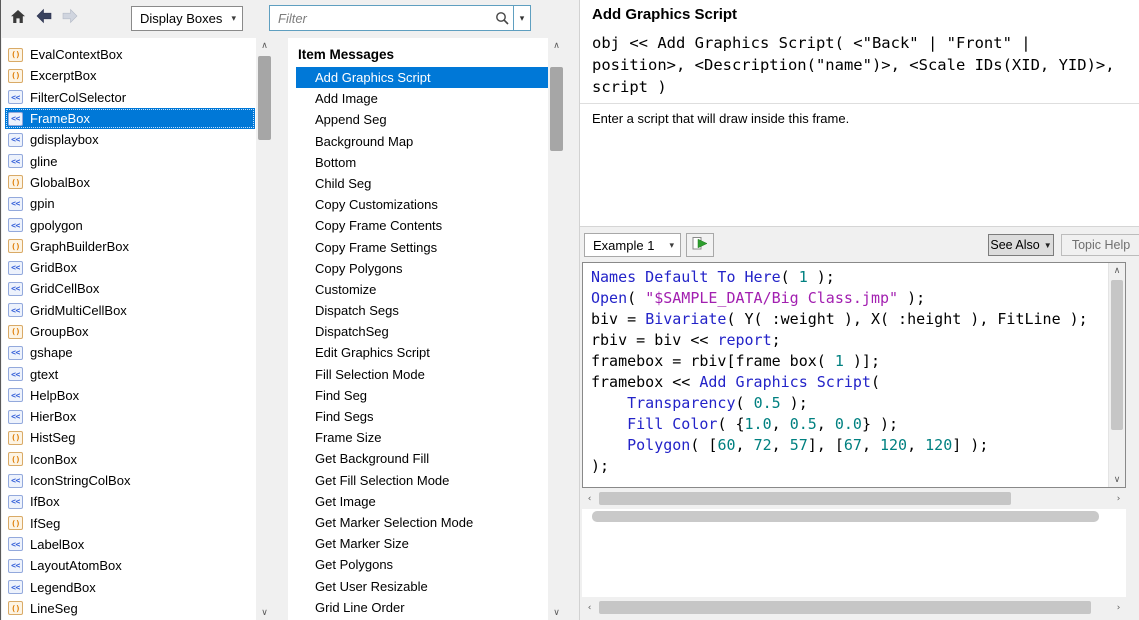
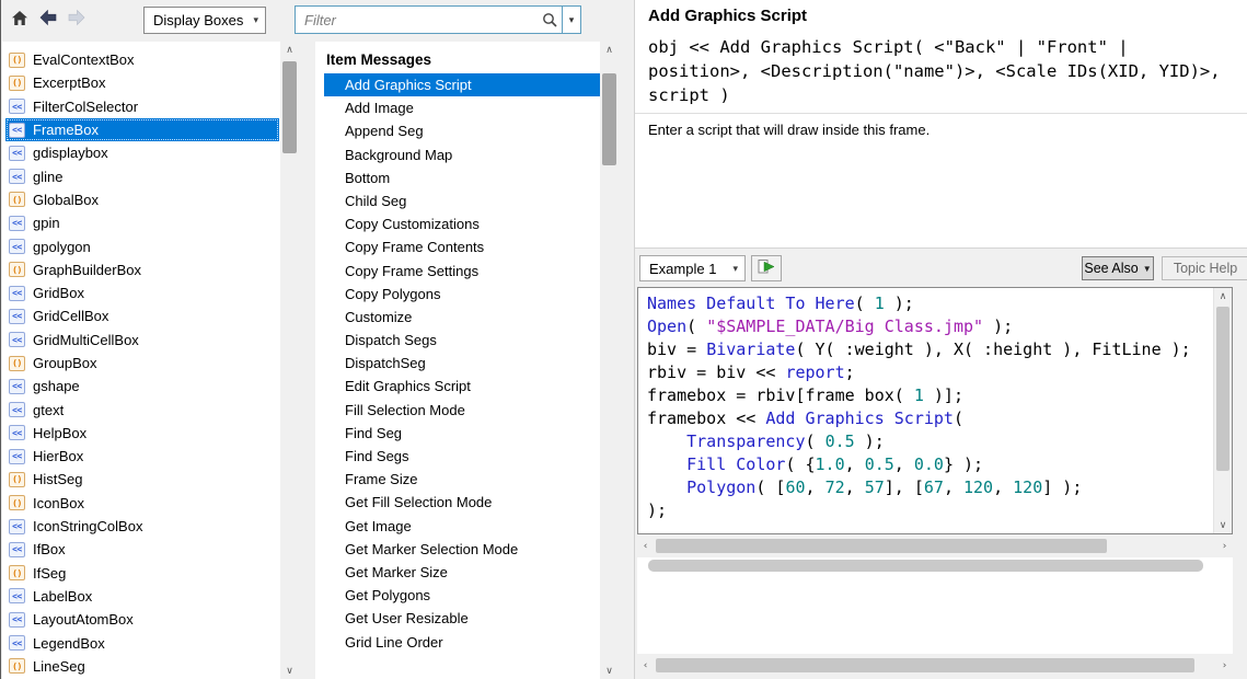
  Display Boxes
  ▾
  Filter
  ▾
  ()
  EvalContextBox
  ()
  ExcerptBox
  <<
  FilterColSelector
  <<
  FrameBox
  <<
  gdisplaybox
  <<
  gline
  ()
  GlobalBox
  <<
  gpin
  <<
  gpolygon
  ()
  GraphBuilderBox
  <<
  GridBox
  <<
  GridCellBox
  <<
  GridMultiCellBox
  ()
  GroupBox
  <<
  gshape
  <<
  gtext
  <<
  HelpBox
  <<
  HierBox
  ()
  HistSeg
  ()
  IconBox
  <<
  IconStringColBox
  <<
  IfBox
  ()
  IfSeg
  <<
  LabelBox
  <<
  LayoutAtomBox
  <<
  LegendBox
  ()
  LineSeg
  ∧
  ∨
  Item Messages
  Add Graphics Script
  Add Image
  Append Seg
  Background Map
  Bottom
  Child Seg
  Copy Customizations
  Copy Frame Contents
  Copy Frame Settings
  Copy Polygons
  Customize
  Dispatch Segs
  DispatchSeg
  Edit Graphics Script
  Fill Selection Mode
  Find Seg
  Find Segs
  Frame Size
- Get Background Fill
  Get Fill Selection Mode
  Get Image
  Get Marker Selection Mode
  Get Marker Size
  Get Polygons
  Get User Resizable
  Grid Line Order
  ∧
  ∨
  Add Graphics Script
  obj << Add Graphics Script( <"Back" | "Front" |
  position>, <Description("name")>, <Scale IDs(XID, YID)>,
  script )
  Enter a script that will draw inside this frame.
  Example 1
  ▾
  See Also
  ▼
  Topic Help
  Names Default To Here( 1 );
  Open( "$SAMPLE_DATA/Big Class.jmp" );
  biv = Bivariate( Y( :weight ), X( :height ), FitLine );
  rbiv = biv << report;
  framebox = rbiv[frame box( 1 )];
  framebox << Add Graphics Script(
  Transparency( 0.5 );
  Fill Color( {1.0, 0.5, 0.0} );
  Polygon( [60, 72, 57], [67, 120, 120] );
  );
  ∧
  ∨
  ‹
  ›
  ‹
  ›
